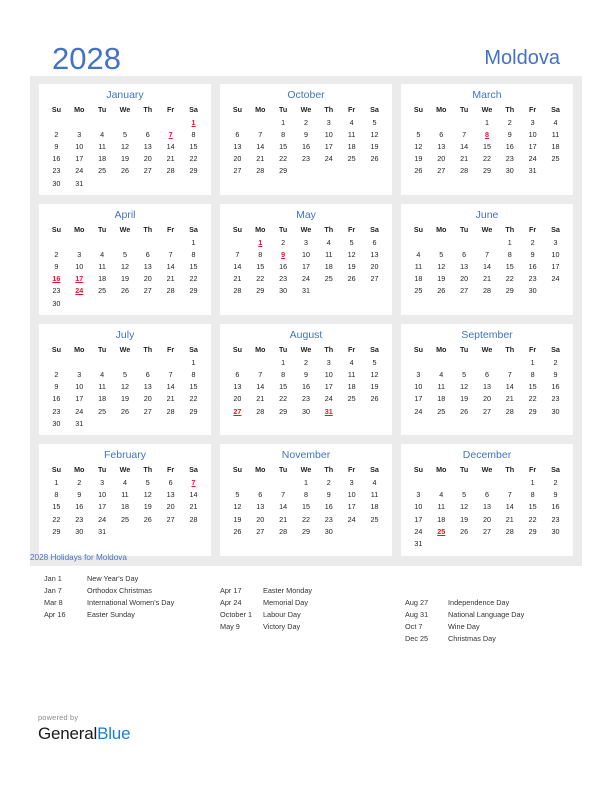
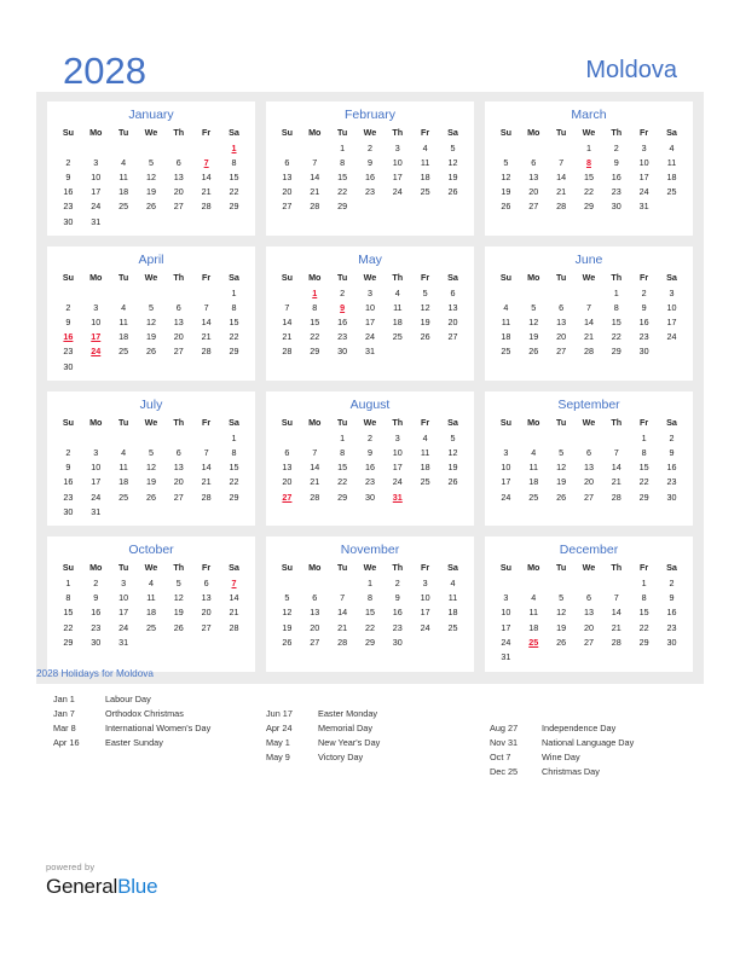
  2028
  Moldova
  January
  Su	Mo	Tu	We	Th	Fr	Sa
  						1
  2	3	4	5	6	7	8
  9	10	11	12	13	14	15
  16	17	18	19	20	21	22
  23	24	25	26	27	28	29
  30	31
- October
+ February
  Su	Mo	Tu	We	Th	Fr	Sa
  		1	2	3	4	5
  6	7	8	9	10	11	12
  13	14	15	16	17	18	19
  20	21	22	23	24	25	26
  27	28	29
  March
  Su	Mo	Tu	We	Th	Fr	Sa
  			1	2	3	4
  5	6	7	8	9	10	11
  12	13	14	15	16	17	18
  19	20	21	22	23	24	25
  26	27	28	29	30	31
  April
  Su	Mo	Tu	We	Th	Fr	Sa
  						1
  2	3	4	5	6	7	8
  9	10	11	12	13	14	15
  16	17	18	19	20	21	22
  23	24	25	26	27	28	29
  30
  May
  Su	Mo	Tu	We	Th	Fr	Sa
  	1	2	3	4	5	6
  7	8	9	10	11	12	13
  14	15	16	17	18	19	20
  21	22	23	24	25	26	27
  28	29	30	31
  June
  Su	Mo	Tu	We	Th	Fr	Sa
  				1	2	3
  4	5	6	7	8	9	10
  11	12	13	14	15	16	17
  18	19	20	21	22	23	24
  25	26	27	28	29	30
  July
  Su	Mo	Tu	We	Th	Fr	Sa
  						1
  2	3	4	5	6	7	8
  9	10	11	12	13	14	15
  16	17	18	19	20	21	22
  23	24	25	26	27	28	29
  30	31
  August
  Su	Mo	Tu	We	Th	Fr	Sa
  		1	2	3	4	5
  6	7	8	9	10	11	12
  13	14	15	16	17	18	19
  20	21	22	23	24	25	26
  27	28	29	30	31
  September
  Su	Mo	Tu	We	Th	Fr	Sa
  					1	2
  3	4	5	6	7	8	9
  10	11	12	13	14	15	16
  17	18	19	20	21	22	23
  24	25	26	27	28	29	30
- February
+ October
  Su	Mo	Tu	We	Th	Fr	Sa
  1	2	3	4	5	6	7
  8	9	10	11	12	13	14
  15	16	17	18	19	20	21
  22	23	24	25	26	27	28
  29	30	31
  November
  Su	Mo	Tu	We	Th	Fr	Sa
  			1	2	3	4
  5	6	7	8	9	10	11
  12	13	14	15	16	17	18
  19	20	21	22	23	24	25
  26	27	28	29	30
  December
  Su	Mo	Tu	We	Th	Fr	Sa
  					1	2
  3	4	5	6	7	8	9
  10	11	12	13	14	15	16
  17	18	19	20	21	22	23
  24	25	26	27	28	29	30
  31
  2028 Holidays for Moldova
  Jan 1
- New Year's Day
+ Labour Day
  Jan 7
  Orthodox Christmas
  Mar 8
  International Women's Day
  Apr 16
  Easter Sunday
- Apr 17
+ Jun 17
  Easter Monday
  Apr 24
  Memorial Day
- October 1
+ May 1
- Labour Day
+ New Year's Day
  May 9
  Victory Day
  Aug 27
  Independence Day
- Aug 31
+ Nov 31
  National Language Day
  Oct 7
  Wine Day
  Dec 25
  Christmas Day
  powered by
  GeneralBlue
